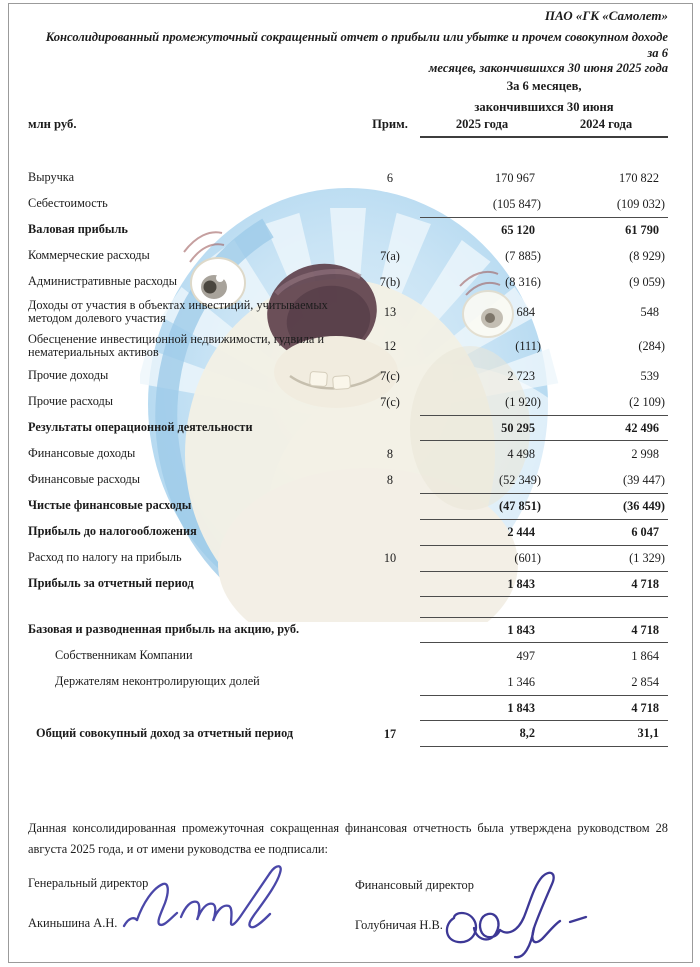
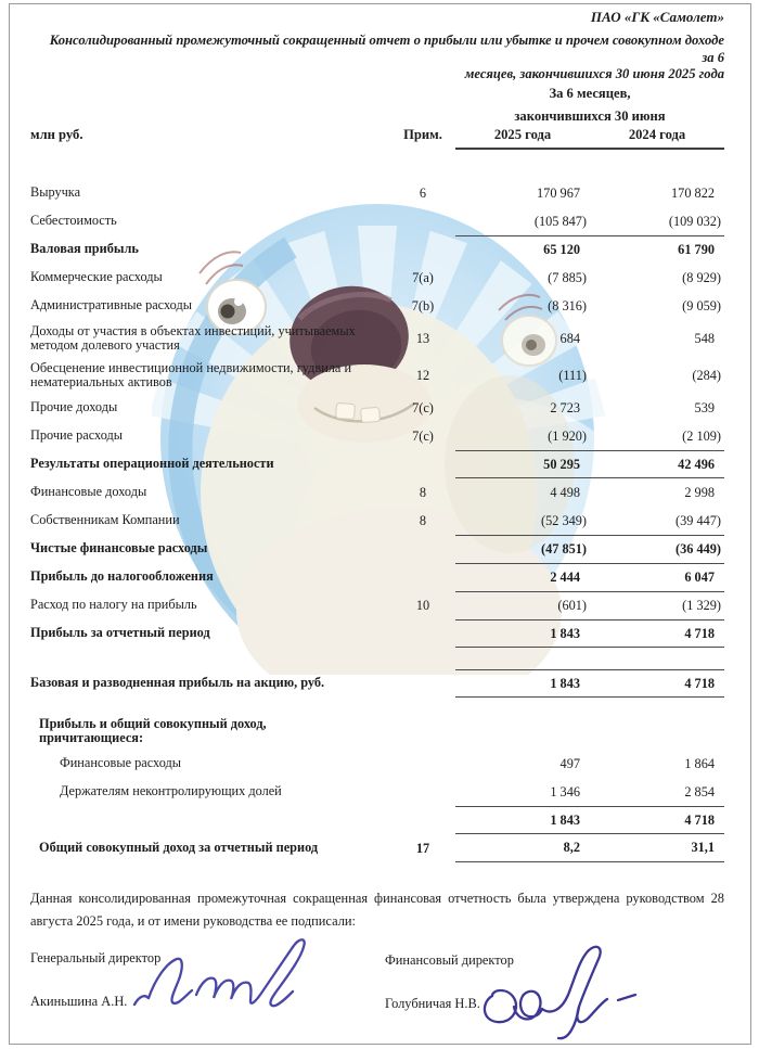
  ПАО «ГК «Самолет»
  Консолидированный промежуточный сокращенный отчет о прибыли или убытке и прочем совокупном доходе за 6
  месяцев, закончившихся 30 июня 2025 года
  За 6 месяцев,
  закончившихся 30 июня
  млн руб.
  Прим.
  2025 года
  2024 года
  Выручка
  6
  170 967
  170 822
  Себестоимость
  (105 847)
  (109 032)
  Валовая прибыль
  65 120
  61 790
  Коммерческие расходы
  7(a)
  (7 885)
  (8 929)
  Административные расходы
  7(b)
  (8 316)
  (9 059)
  Доходы от участия в объектах инвестиций, учитываемых
  методом долевого участия
  13
  684
  548
  Обесценение инвестиционной недвижимости, гудвила и
  нематериальных активов
  12
  (111)
  (284)
  Прочие доходы
  7(c)
  2 723
  539
  Прочие расходы
  7(c)
  (1 920)
  (2 109)
  Результаты операционной деятельности
  50 295
  42 496
  Финансовые доходы
  8
  4 498
  2 998
- Финансовые расходы
+ Собственникам Компании
  8
  (52 349)
  (39 447)
  Чистые финансовые расходы
  (47 851)
  (36 449)
  Прибыль до налогообложения
  2 444
  6 047
  Расход по налогу на прибыль
  10
  (601)
  (1 329)
  Прибыль за отчетный период
  1 843
  4 718
  Базовая и разводненная прибыль на акцию, руб.
  1 843
  4 718
+ Прибыль и общий совокупный доход,
+ причитающиеся:
- Собственникам Компании
+ Финансовые расходы
  497
  1 864
  Держателям неконтролирующих долей
  1 346
  2 854
  1 843
  4 718
  Общий совокупный доход за отчетный период
  17
  8,2
  31,1
  Данная консолидированная промежуточная сокращенная финансовая отчетность была утверждена руководством 28 августа 2025 года, и от имени руководства ее подписали:
  Генеральный директор
  Акиньшина А.Н.
  Финансовый директор
  Голубничая Н.В.
